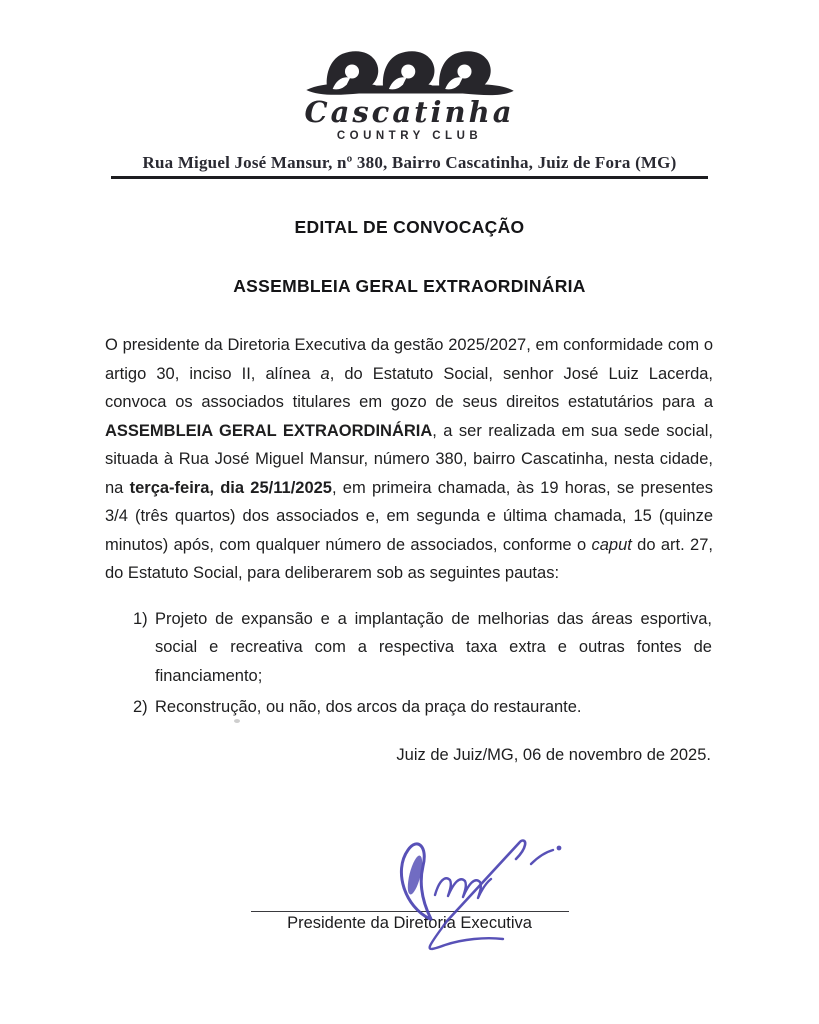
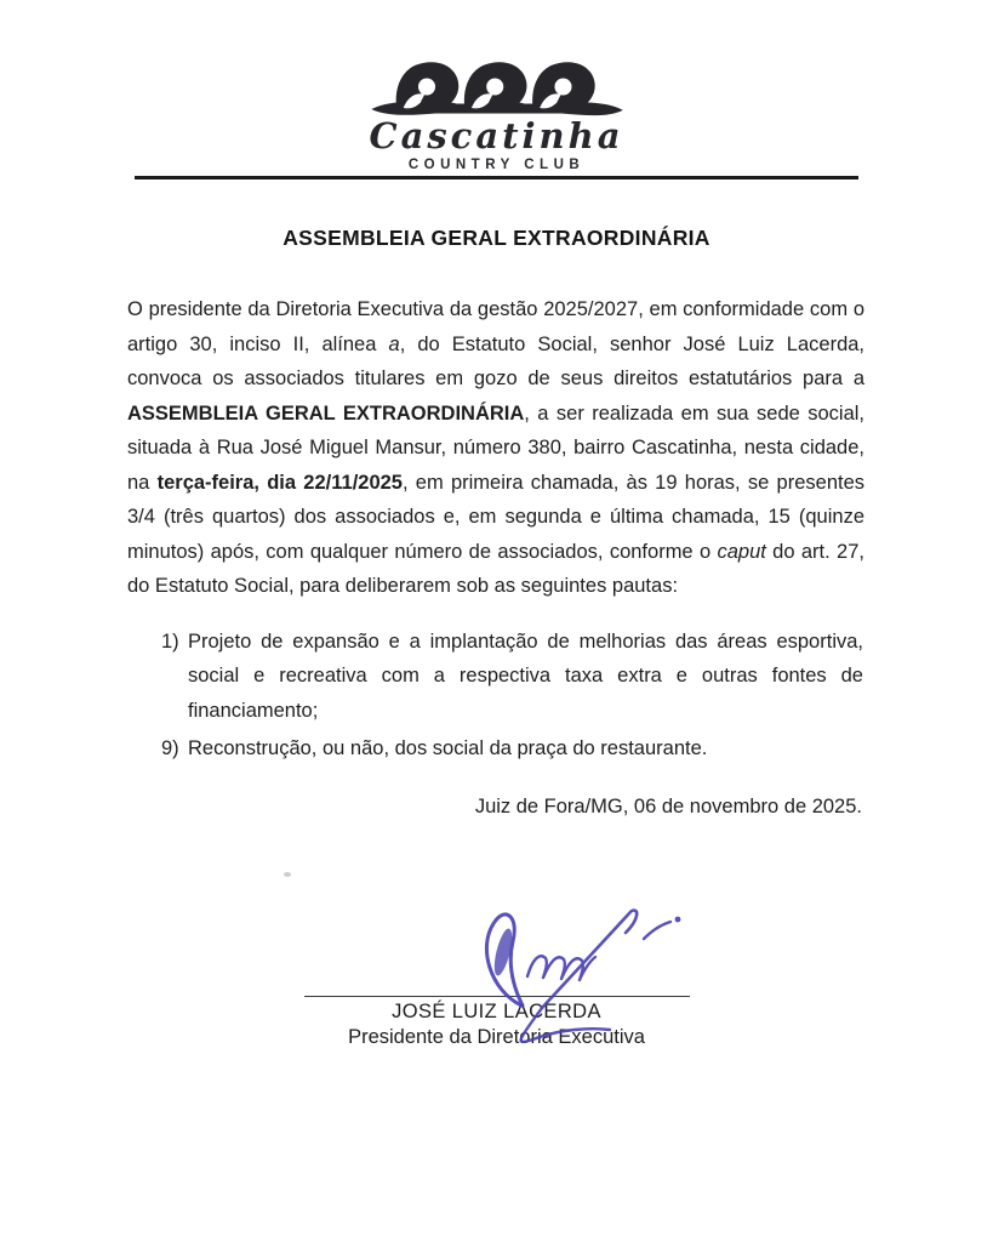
  Cascatinha
  COUNTRY CLUB
- Rua Miguel José Mansur, nº 380, Bairro Cascatinha, Juiz de Fora (MG)
- EDITAL DE CONVOCAÇÃO
  ASSEMBLEIA GERAL EXTRAORDINÁRIA
- O presidente da Diretoria Executiva da gestão 2025/2027, em conformidade com o artigo 30, inciso II, alínea a, do Estatuto Social, senhor José Luiz Lacerda, convoca os associados titulares em gozo de seus direitos estatutários para a ASSEMBLEIA GERAL EXTRAORDINÁRIA, a ser realizada em sua sede social, situada à Rua José Miguel Mansur, número 380, bairro Cascatinha, nesta cidade, na terça-feira, dia 25/11/2025, em primeira chamada, às 19 horas, se presentes 3/4 (três quartos) dos associados e, em segunda e última chamada, 15 (quinze minutos) após, com qualquer número de associados, conforme o caput do art. 27, do Estatuto Social, para deliberarem sob as seguintes pautas:
+ O presidente da Diretoria Executiva da gestão 2025/2027, em conformidade com o artigo 30, inciso II, alínea a, do Estatuto Social, senhor José Luiz Lacerda, convoca os associados titulares em gozo de seus direitos estatutários para a ASSEMBLEIA GERAL EXTRAORDINÁRIA, a ser realizada em sua sede social, situada à Rua José Miguel Mansur, número 380, bairro Cascatinha, nesta cidade, na terça-feira, dia 22/11/2025, em primeira chamada, às 19 horas, se presentes 3/4 (três quartos) dos associados e, em segunda e última chamada, 15 (quinze minutos) após, com qualquer número de associados, conforme o caput do art. 27, do Estatuto Social, para deliberarem sob as seguintes pautas:
  1)
  Projeto de expansão e a implantação de melhorias das áreas esportiva, social e recreativa com a respectiva taxa extra e outras fontes de financiamento;
- 2)
+ 9)
- Reconstrução, ou não, dos arcos da praça do restaurante.
+ Reconstrução, ou não, dos social da praça do restaurante.
- Juiz de Juiz/MG, 06 de novembro de 2025.
+ Juiz de Fora/MG, 06 de novembro de 2025.
+ JOSÉ LUIZ LACERDA
  Presidente da Diretora Executiva
